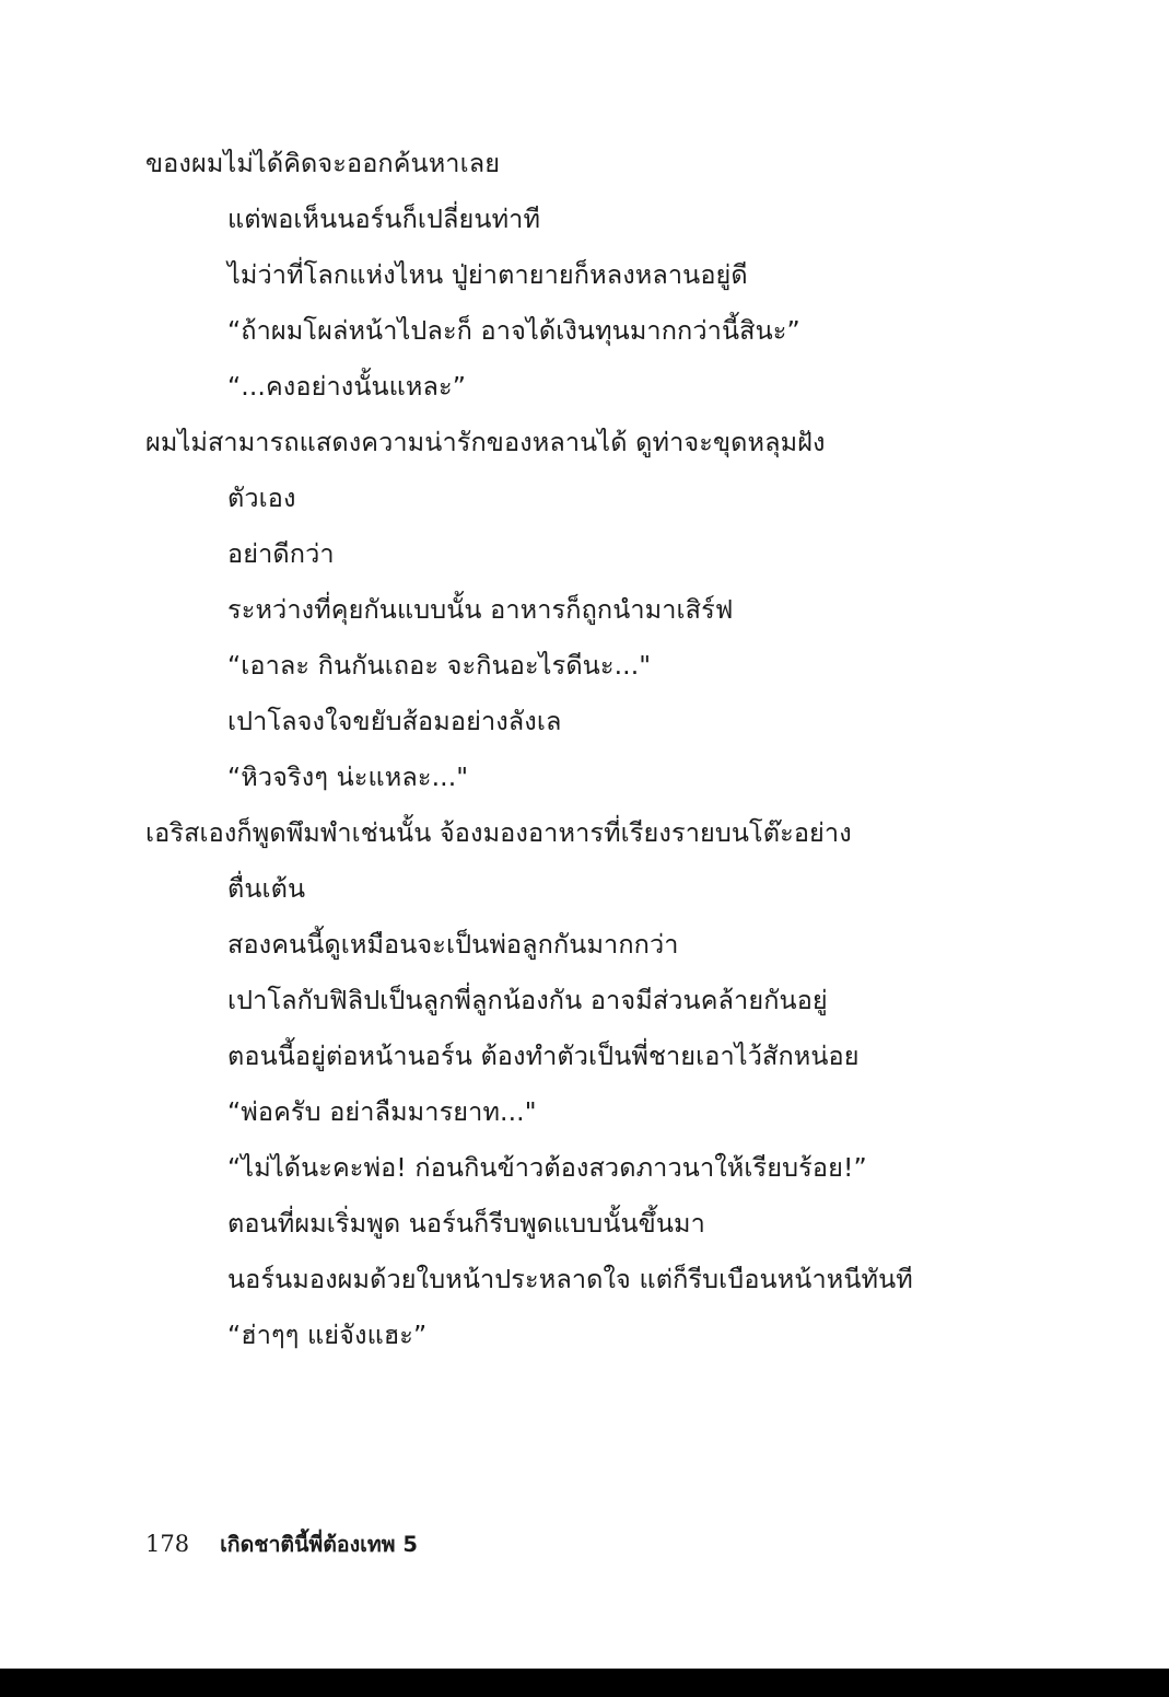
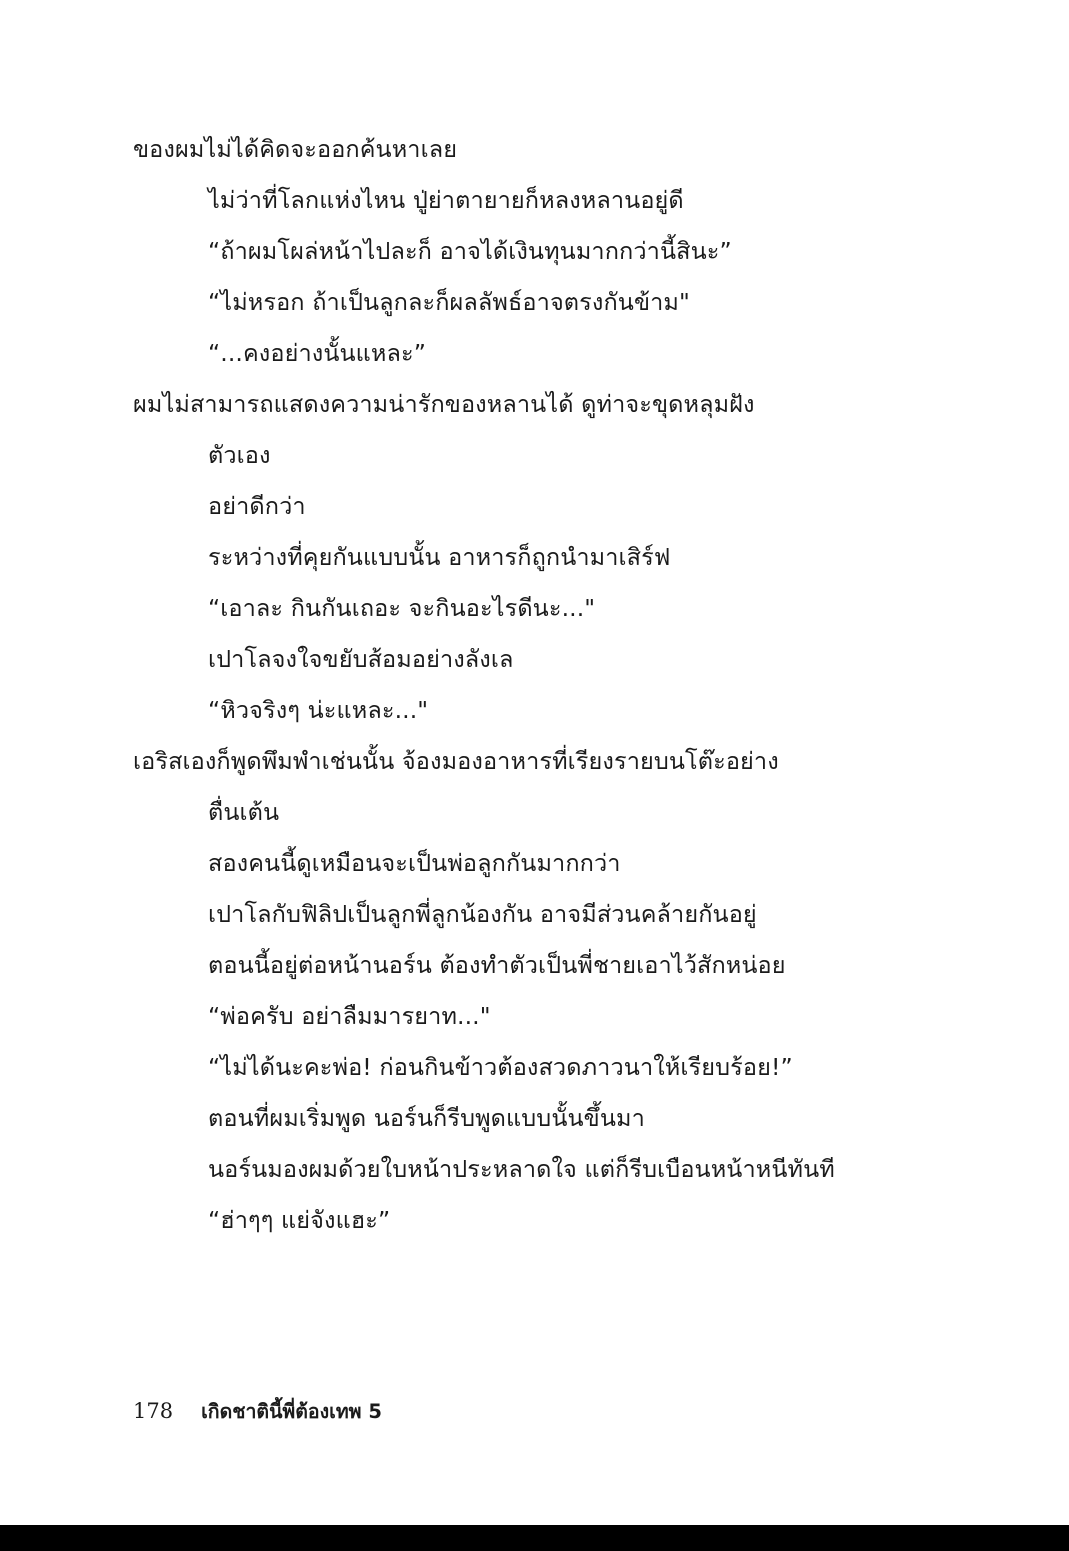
  ของผมไม่ได้คิดจะออกค้นหาเลย
- แต่พอเห็นนอร์นก็เปลี่ยนท่าที
  ไม่ว่าที่โลกแห่งไหน ปู่ย่าตายายก็หลงหลานอยู่ดี
  “ถ้าผมโผล่หน้าไปละก็ อาจได้เงินทุนมากกว่านี้สินะ”
+ “ไม่หรอก ถ้าเป็นลูกละก็ผลลัพธ์อาจตรงกันข้าม"
  “...คงอย่างนั้นแหละ”
  ผมไม่สามารถแสดงความน่ารักของหลานได้ ดูท่าจะขุดหลุมฝัง
  ตัวเอง
  อย่าดีกว่า
  ระหว่างที่คุยกันแบบนั้น อาหารก็ถูกนำมาเสิร์ฟ
  “เอาละ กินกันเถอะ จะกินอะไรดีนะ..."
  เปาโลจงใจขยับส้อมอย่างลังเล
  “หิวจริงๆ น่ะแหละ..."
  เอริสเองก็พูดพึมพำเช่นนั้น จ้องมองอาหารที่เรียงรายบนโต๊ะอย่าง
  ตื่นเต้น
  สองคนนี้ดูเหมือนจะเป็นพ่อลูกกันมากกว่า
  เปาโลกับฟิลิปเป็นลูกพี่ลูกน้องกัน อาจมีส่วนคล้ายกันอยู่
  ตอนนี้อยู่ต่อหน้านอร์น ต้องทำตัวเป็นพี่ชายเอาไว้สักหน่อย
  “พ่อครับ อย่าลืมมารยาท..."
  “ไม่ได้นะคะพ่อ! ก่อนกินข้าวต้องสวดภาวนาให้เรียบร้อย!”
  ตอนที่ผมเริ่มพูด นอร์นก็รีบพูดแบบนั้นขึ้นมา
  นอร์นมองผมด้วยใบหน้าประหลาดใจ แต่ก็รีบเบือนหน้าหนีทันที
  “ฮ่าๆๆ แย่จังแฮะ”
  178
  เกิดชาตินี้พี่ต้องเทพ 5
